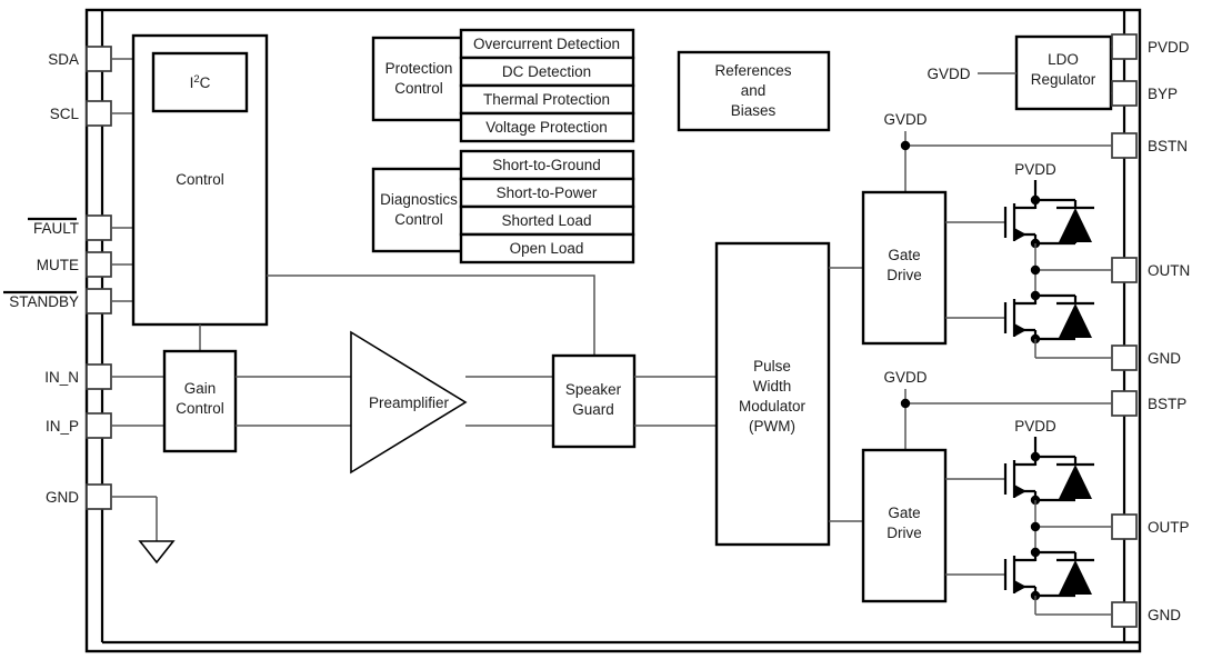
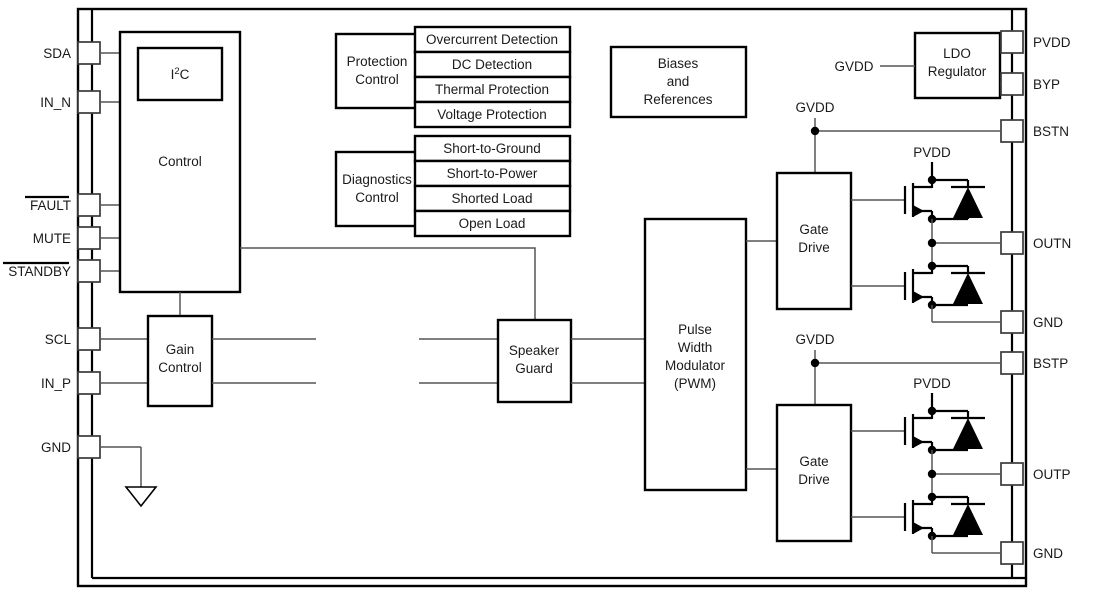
  SDA
- SCL
+ IN_N
  FAULT
  MUTE
  STANDBY
- IN_N
+ SCL
  IN_P
  GND
  Control
  I2C
  Protection
  Control
  Overcurrent Detection
  DC Detection
  Thermal Protection
  Voltage Protection
  Diagnostics
  Control
  Short-to-Ground
  Short-to-Power
  Shorted Load
  Open Load
- References
+ Biases
  and
- Biases
+ References
  LDO
  Regulator
  GVDD
  PVDD
  BYP
  BSTN
  OUTN
  GND
  BSTP
  OUTP
  GND
  Gain
  Control
- Preamplifier
  Speaker
  Guard
  Pulse
  Width
  Modulator
  (PWM)
  GVDD
  Gate
  Drive
  PVDD
  GVDD
  Gate
  Drive
  PVDD
